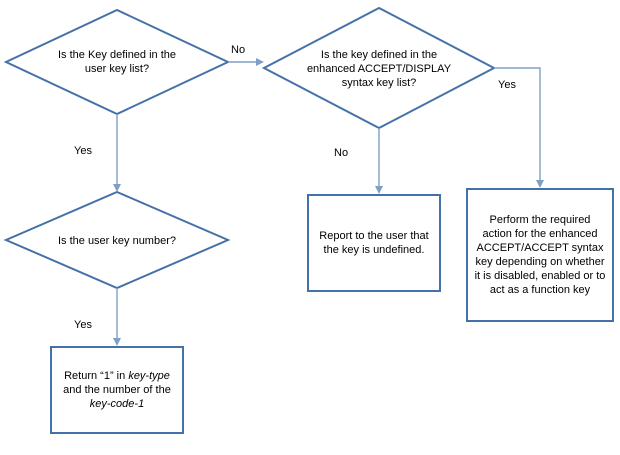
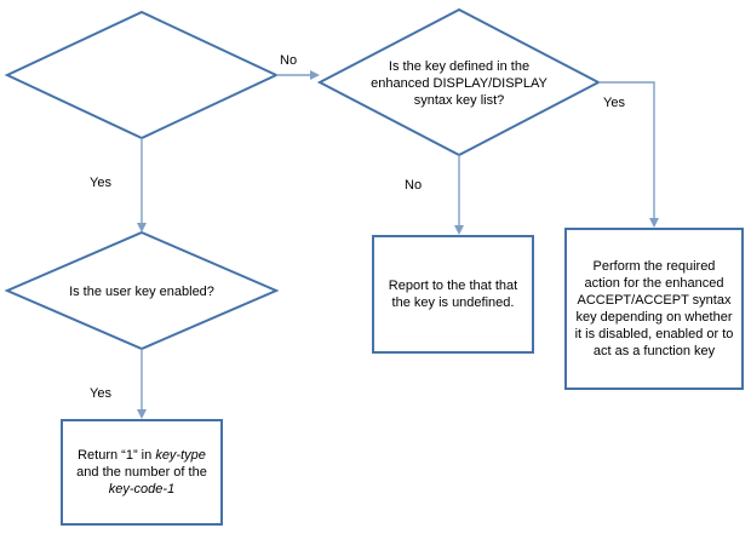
- Is the Key defined in the user key list?
- Is the key defined in the enhanced ACCEPT/DISPLAY syntax key list?
+ Is the key defined in the enhanced DISPLAY/DISPLAY syntax key list?
- Is the user key number?
+ Is the user key enabled?
- Report to the user that the key is undefined.
+ Report to the that that the key is undefined.
  Perform the required action for the enhanced ACCEPT/ACCEPT syntax key depending on whether it is disabled, enabled or to act as a function key
  Return “1” in key-type and the number of the key-code-1
  No
  Yes
  Yes
  No
  Yes
